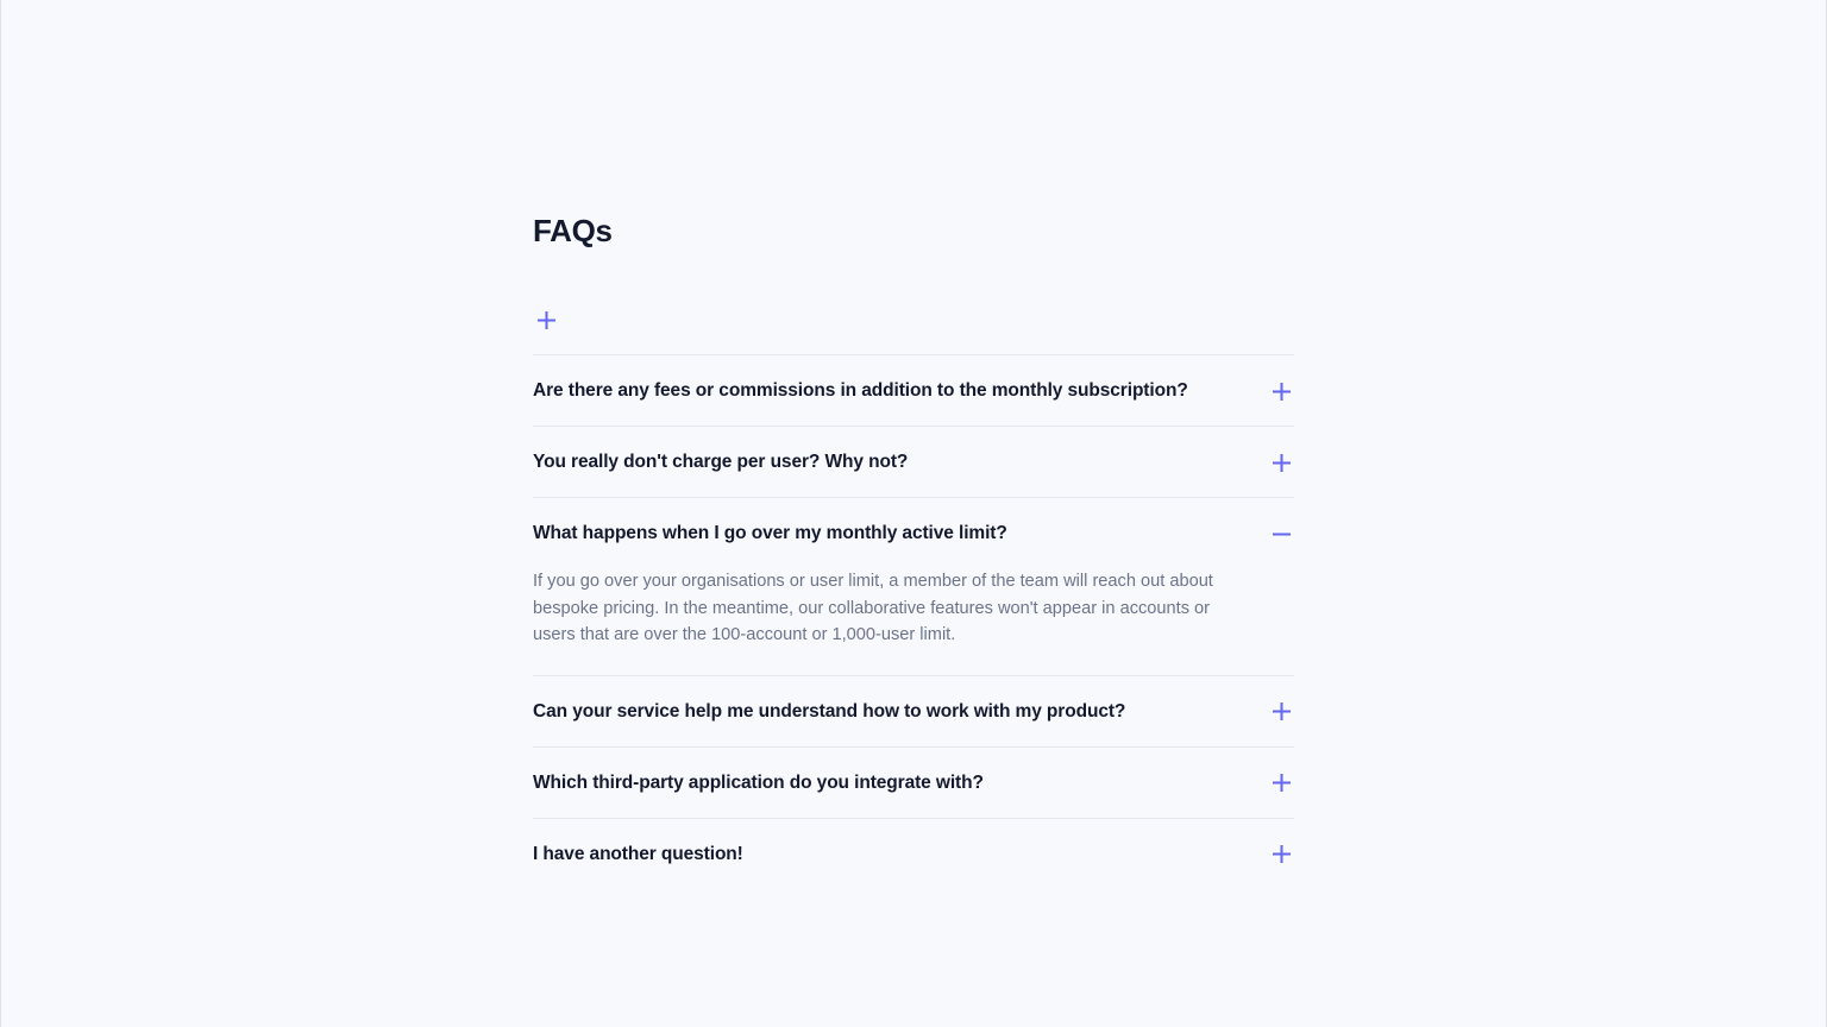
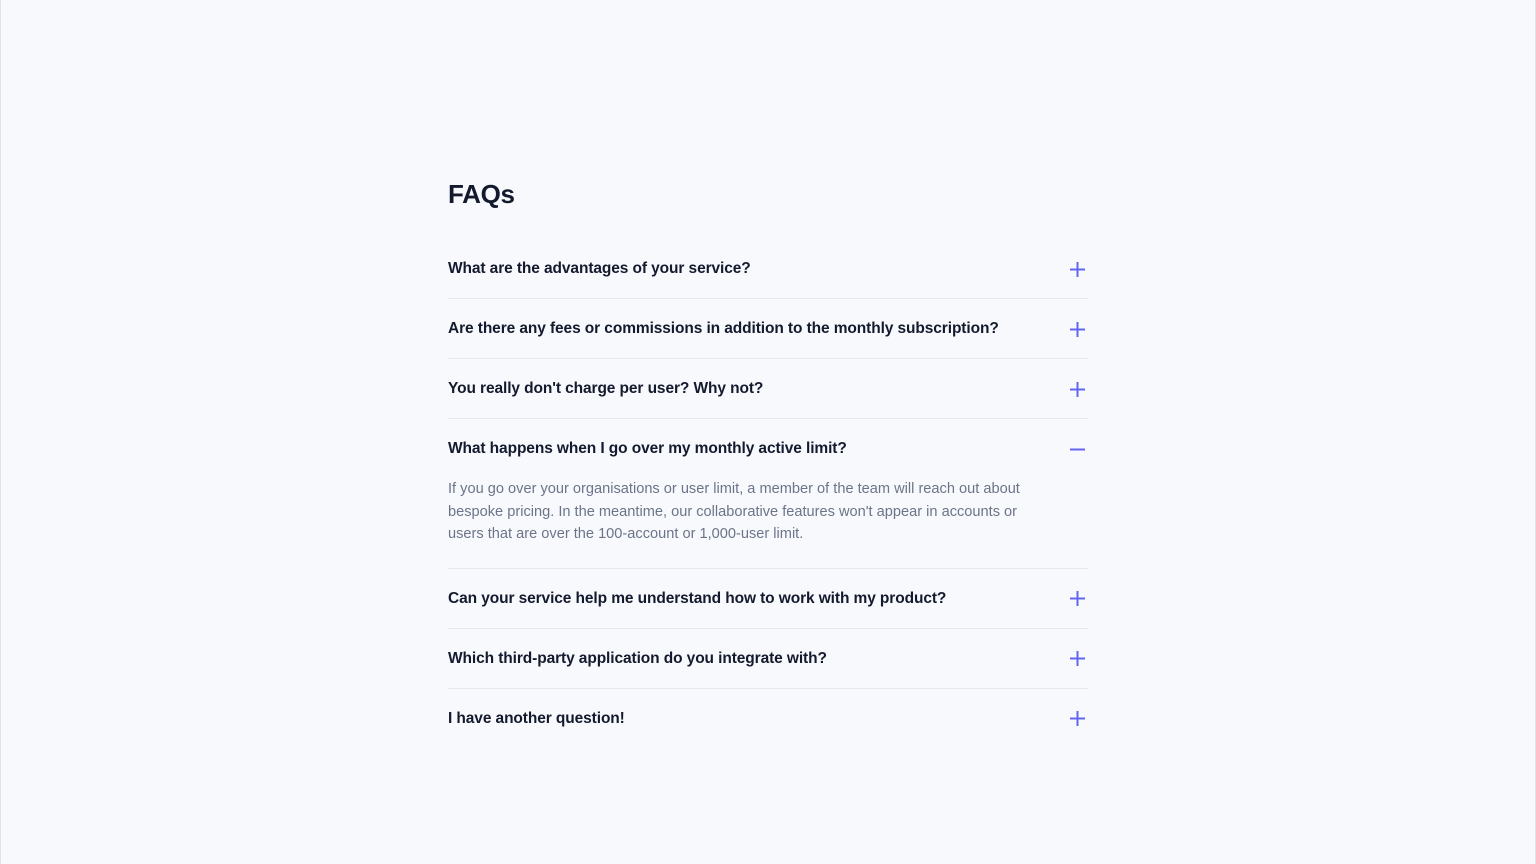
  FAQs
+ What are the advantages of your service?
  Are there any fees or commissions in addition to the monthly subscription?
  You really don't charge per user? Why not?
  What happens when I go over my monthly active limit?
  If you go over your organisations or user limit, a member of the team will reach out about bespoke pricing. In the meantime, our collaborative features won't appear in accounts or users that are over the 100-account or 1,000-user limit.
  Can your service help me understand how to work with my product?
  Which third-party application do you integrate with?
  I have another question!
